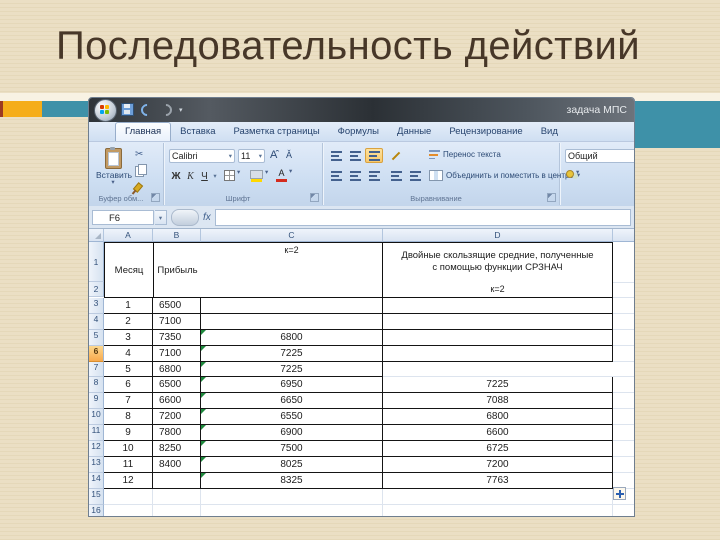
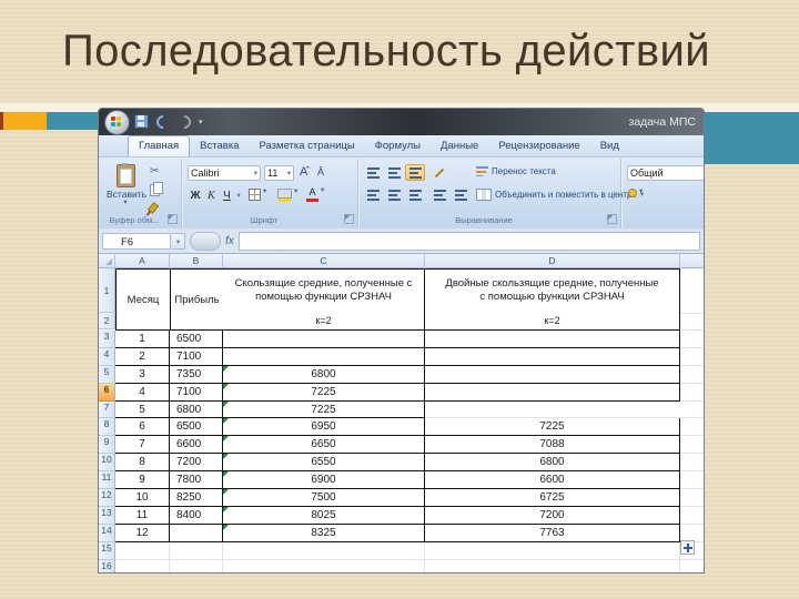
  Последовательность действий
  задача МПС
  Главная
  Вставка
  Разметка страницы
  Формулы
  Данные
  Рецензирование
  Вид
  Вставить
  ✂
  Буфер обм...
  Calibri
  11
  А̂
  А̌
  Ж
  К
  Ч
  А
  Шрифт
  Перенос текста
  Объединить и поместить в цент
  Выравнивание
  Общий
  F6
  fx
  A
  B
  C
  D
  1
  2
  Месяц
  Прибыль
+ Скользящие средние, полученные с
+ помощью функции СРЗНАЧ
  к=2
  Двойные скользящие средние, полученные
  с помощью функции СРЗНАЧ
  к=2
  3
  1
  6500
  4
  2
  7100
  5
  3
  7350
  6800
  6
  4
  7100
  7225
  7
  5
  6800
  7225
  8
  6
  6500
  6950
  7225
  9
  7
  6600
  6650
  7088
  10
  8
  7200
  6550
  6800
  11
  9
  7800
  6900
  6600
  12
  10
  8250
  7500
  6725
  13
  11
  8400
  8025
  7200
  14
  12
  8325
  7763
  15
  16
